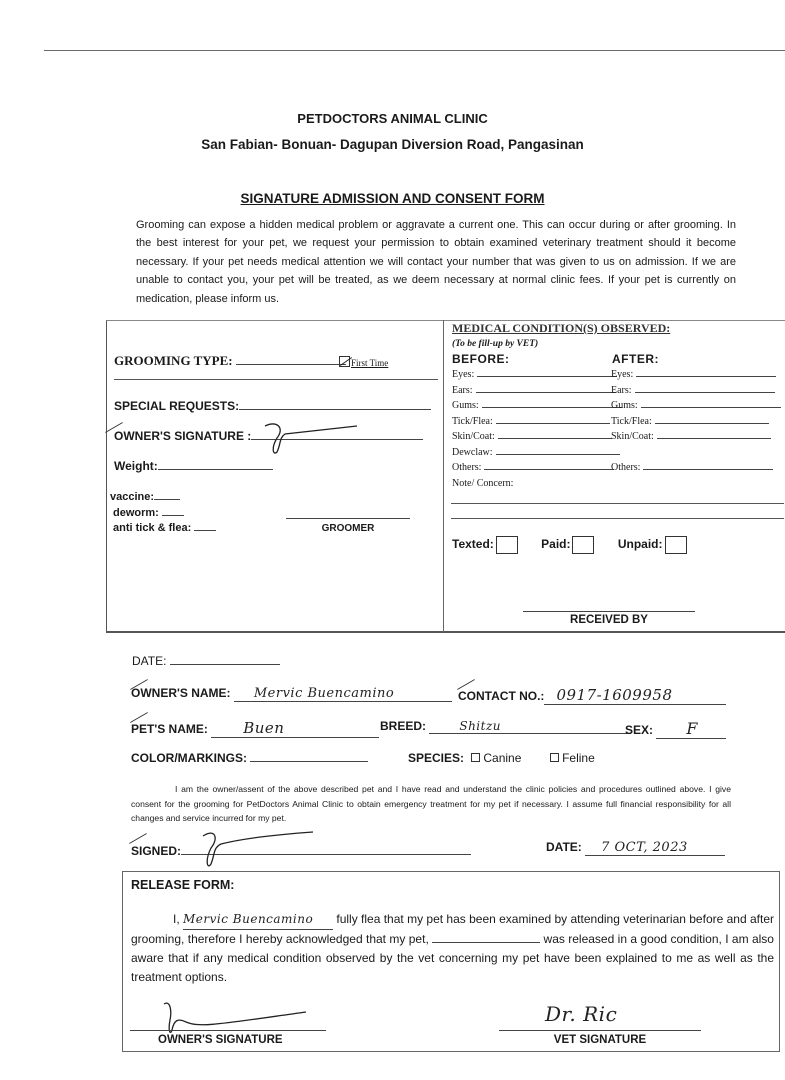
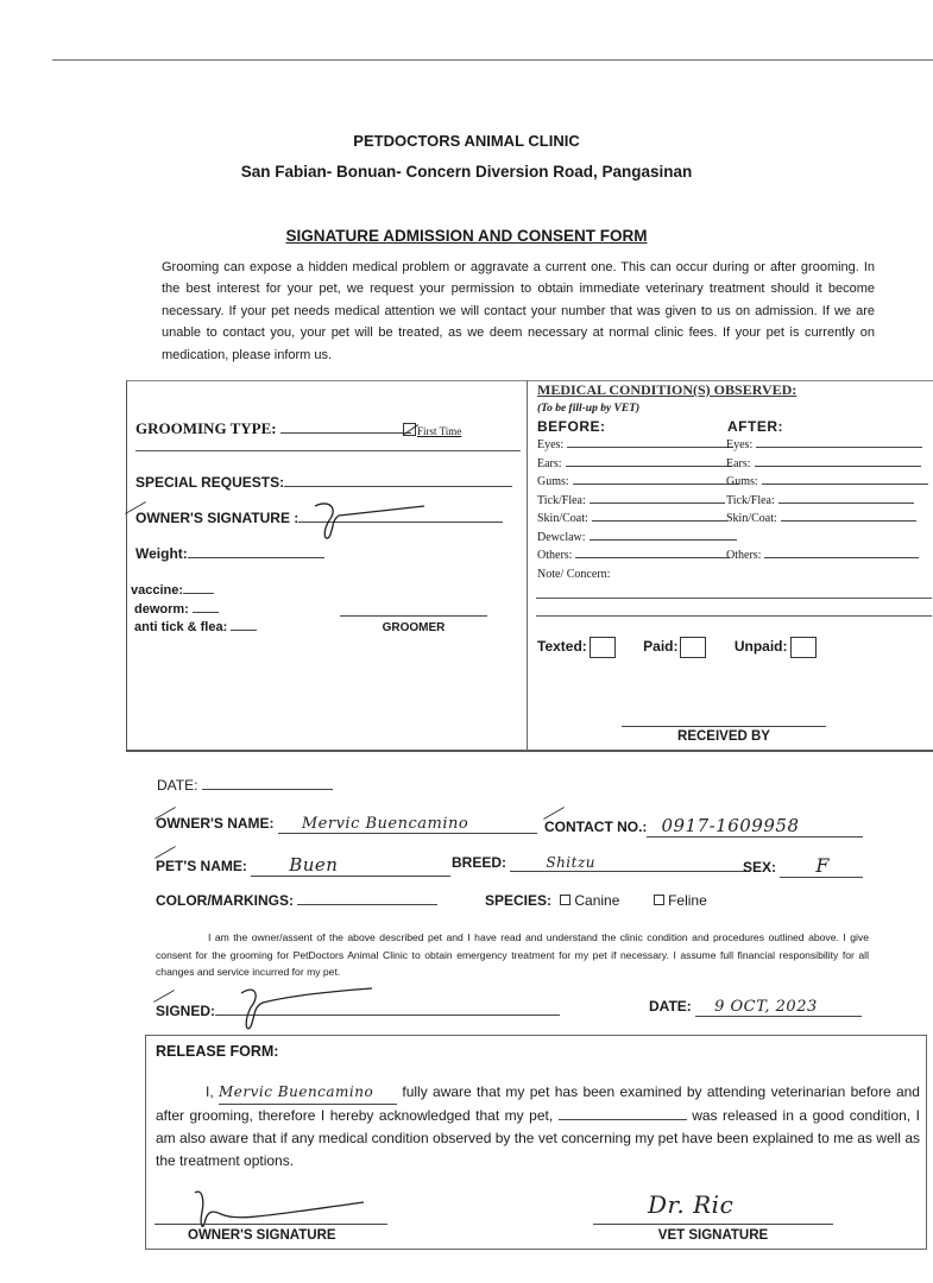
  PETDOCTORS ANIMAL CLINIC
- San Fabian- Bonuan- Dagupan Diversion Road, Pangasinan
+ San Fabian- Bonuan- Concern Diversion Road, Pangasinan
  SIGNATURE ADMISSION AND CONSENT FORM
- Grooming can expose a hidden medical problem or aggravate a current one. This can occur during or after grooming. In the best interest for your pet, we request your permission to obtain examined veterinary treatment should it become necessary. If your pet needs medical attention we will contact your number that was given to us on admission. If we are unable to contact you, your pet will be treated, as we deem necessary at normal clinic fees. If your pet is currently on medication, please inform us.
+ Grooming can expose a hidden medical problem or aggravate a current one. This can occur during or after grooming. In the best interest for your pet, we request your permission to obtain immediate veterinary treatment should it become necessary. If your pet needs medical attention we will contact your number that was given to us on admission. If we are unable to contact you, your pet will be treated, as we deem necessary at normal clinic fees. If your pet is currently on medication, please inform us.
  GROOMING TYPE:
  First Time
  SPECIAL REQUESTS:
  OWNER'S SIGNATURE :
  Weight:
  vaccine:
  deworm:
  anti tick & flea:
  GROOMER
  MEDICAL CONDITION(S) OBSERVED:
  (To be fill-up by VET)
  BEFORE:
  AFTER:
  Eyes:
  Eyes:
  Ears:
  Ears:
  Gums:
  Gums:
  Tick/Flea:
  Tick/Flea:
  Skin/Coat:
  Skin/Coat:
  Dewclaw:
  Others:
  Others:
  Note/ Concern:
  Texted: Paid: Unpaid:
  RECEIVED BY
  DATE:
  OWNER'S NAME: Mervic Buencamino
  CONTACT NO.: 0917-1609958
  PET'S NAME: Buen
  BREED: Shitzu
  SEX: F
  COLOR/MARKINGS:
  SPECIES: Canine Feline
- I am the owner/assent of the above described pet and I have read and understand the clinic policies and procedures outlined above. I give consent for the grooming for PetDoctors Animal Clinic to obtain emergency treatment for my pet if necessary. I assume full financial responsibility for all changes and service incurred for my pet.
+ I am the owner/assent of the above described pet and I have read and understand the clinic condition and procedures outlined above. I give consent for the grooming for PetDoctors Animal Clinic to obtain emergency treatment for my pet if necessary. I assume full financial responsibility for all changes and service incurred for my pet.
  SIGNED:
- DATE: 7 OCT, 2023
+ DATE: 9 OCT, 2023
  RELEASE FORM:
- I, Mervic Buencamino fully flea that my pet has been examined by attending veterinarian before and after grooming, therefore I hereby acknowledged that my pet, was released in a good condition, I am also aware that if any medical condition observed by the vet concerning my pet have been explained to me as well as the treatment options.
+ I, Mervic Buencamino fully aware that my pet has been examined by attending veterinarian before and after grooming, therefore I hereby acknowledged that my pet, was released in a good condition, I am also aware that if any medical condition observed by the vet concerning my pet have been explained to me as well as the treatment options.
  OWNER'S SIGNATURE
  Dr. Ric
  VET SIGNATURE
